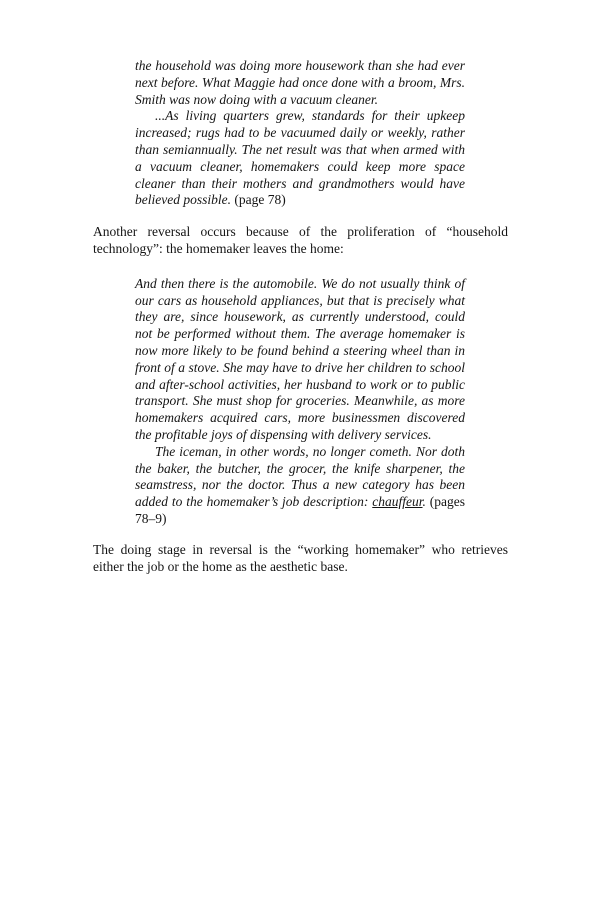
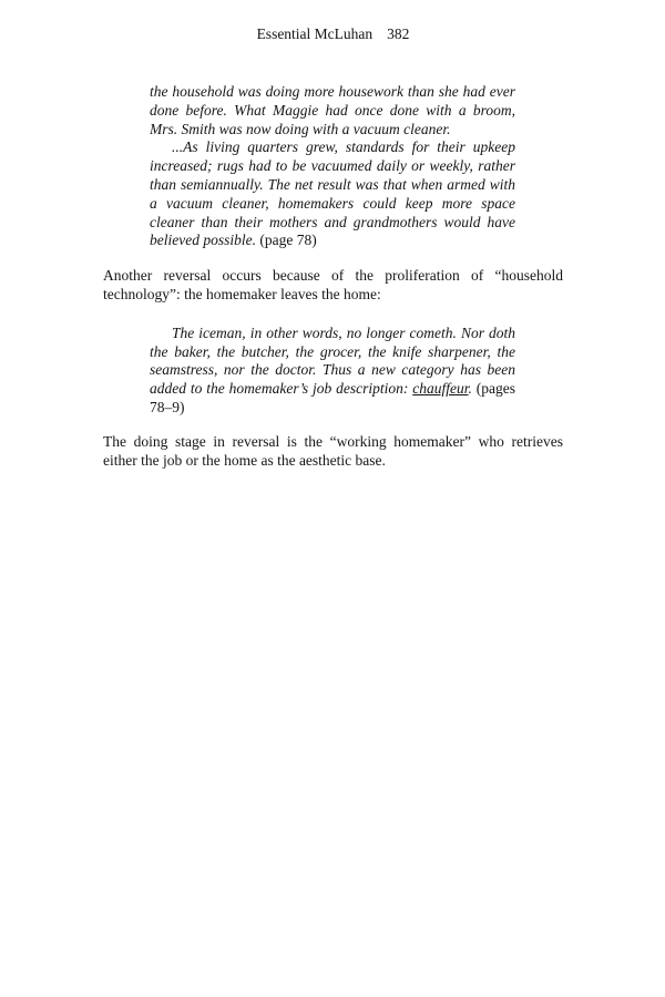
+ Essential McLuhan 382
- the household was doing more housework than she had ever next before. What Maggie had once done with a broom, Mrs. Smith was now doing with a vacuum cleaner.
+ the household was doing more housework than she had ever done before. What Maggie had once done with a broom, Mrs. Smith was now doing with a vacuum cleaner.
  ...As living quarters grew, standards for their upkeep increased; rugs had to be vacuumed daily or weekly, rather than semiannually. The net result was that when armed with a vacuum cleaner, homemakers could keep more space cleaner than their mothers and grandmothers would have believed possible. (page 78)
  Another reversal occurs because of the proliferation of “household technology”: the homemaker leaves the home:
- And then there is the automobile. We do not usually think of our cars as household appliances, but that is precisely what they are, since housework, as currently understood, could not be performed without them. The average homemaker is now more likely to be found behind a steering wheel than in front of a stove. She may have to drive her children to school and after-school activities, her husband to work or to public transport. She must shop for groceries. Meanwhile, as more homemakers acquired cars, more businessmen discovered the profitable joys of dispensing with delivery services.
  The iceman, in other words, no longer cometh. Nor doth the baker, the butcher, the grocer, the knife sharpener, the seamstress, nor the doctor. Thus a new category has been added to the homemaker’s job description: chauffeur. (pages 78–9)
  The doing stage in reversal is the “working homemaker” who retrieves either the job or the home as the aesthetic base.
